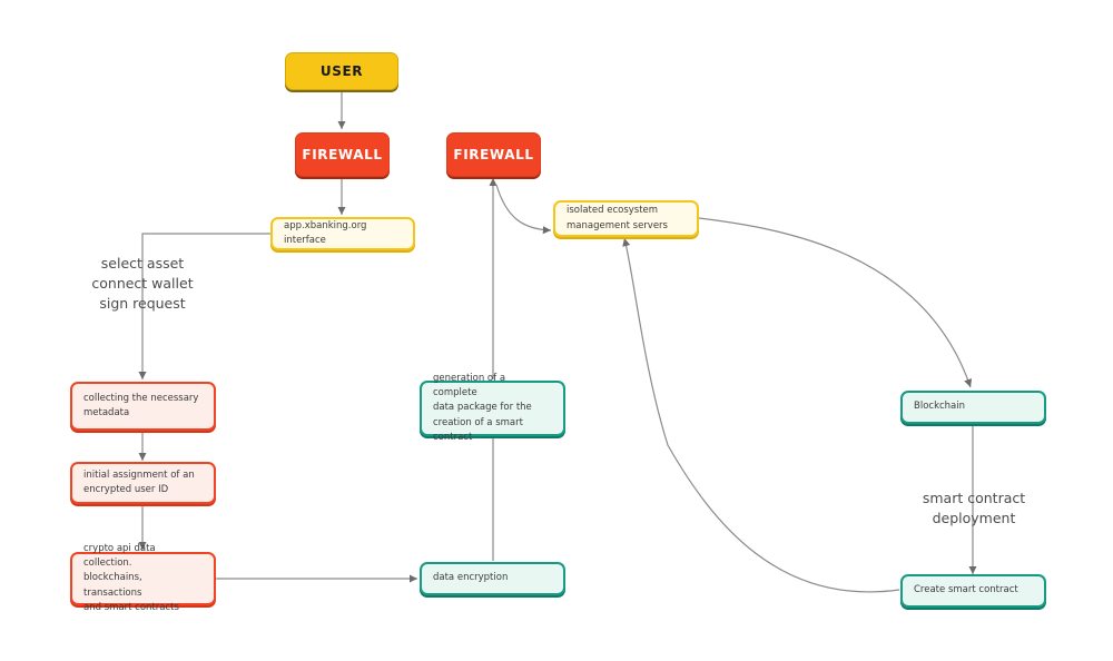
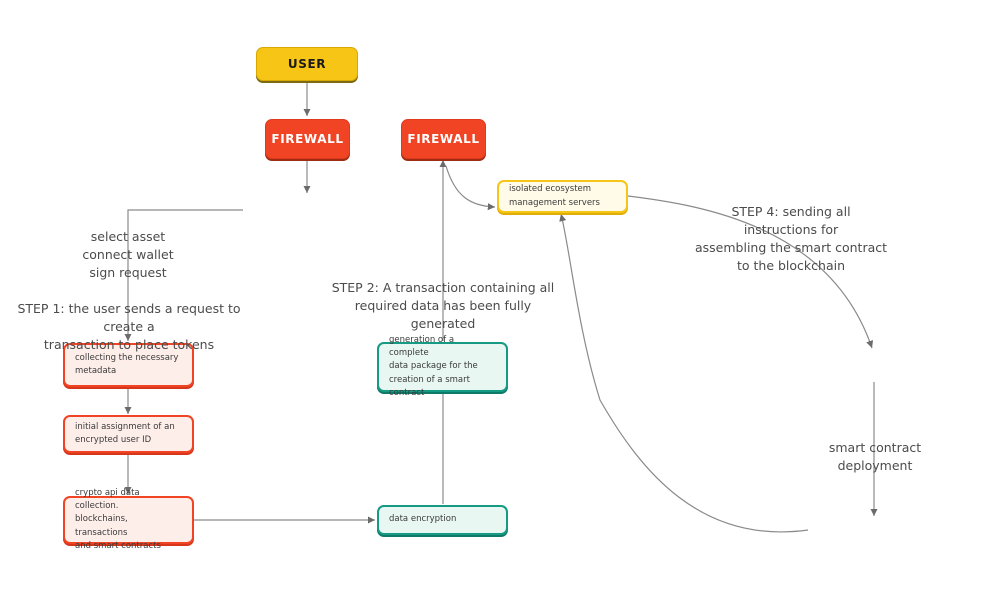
  USER
  FIREWALL
  FIREWALL
- app.xbanking.org interface
  isolated ecosystem
  management servers
  collecting the necessary
  metadata
  initial assignment of an
  encrypted user ID
  crypto api data collection.
  blockchains, transactions
  and smart contracts
  generation of a complete
  data package for the
  creation of a smart contract
  data encryption
- Blockchain
- Create smart contract
  select asset
  connect wallet
  sign request
+ STEP 1: the user sends a request to create a
+ transaction to place tokens
+ STEP 2: A transaction containing all
+ required data has been fully generated
+ STEP 4: sending all instructions for
+ assembling the smart contract
+ to the blockchain
  smart contract deployment
